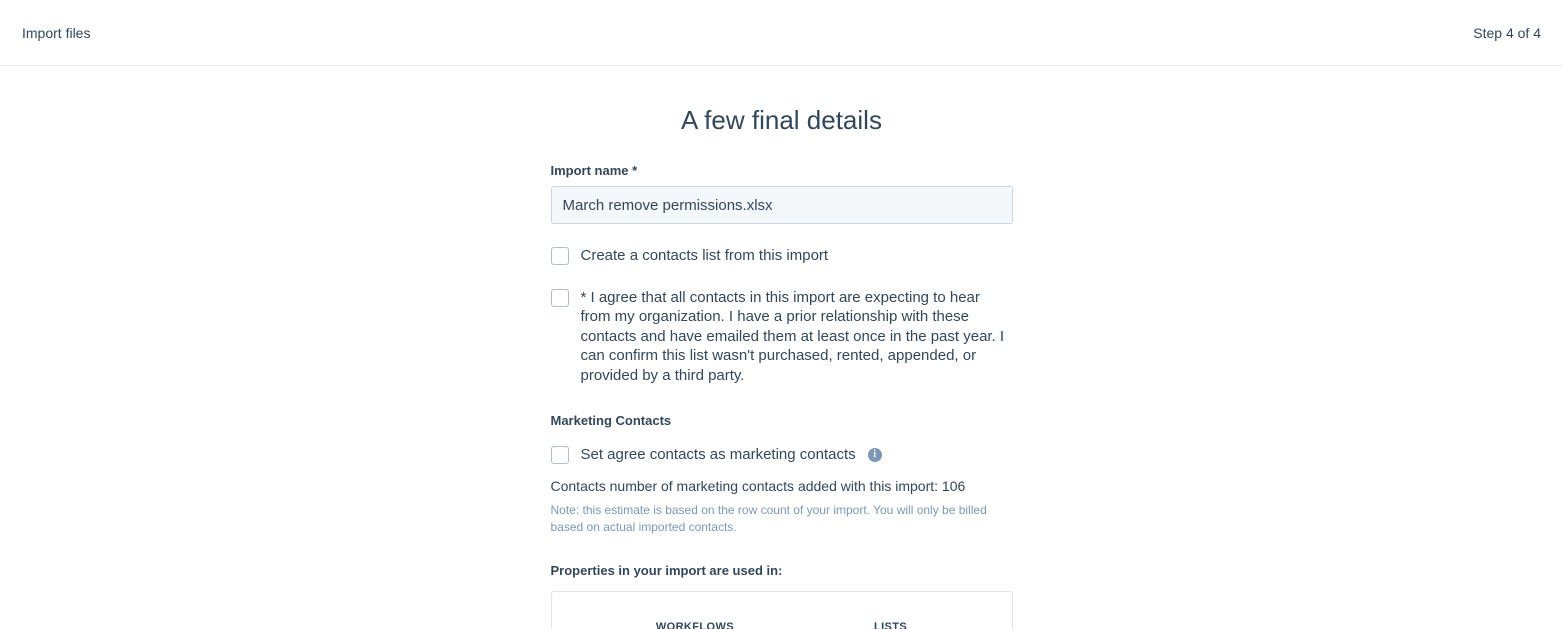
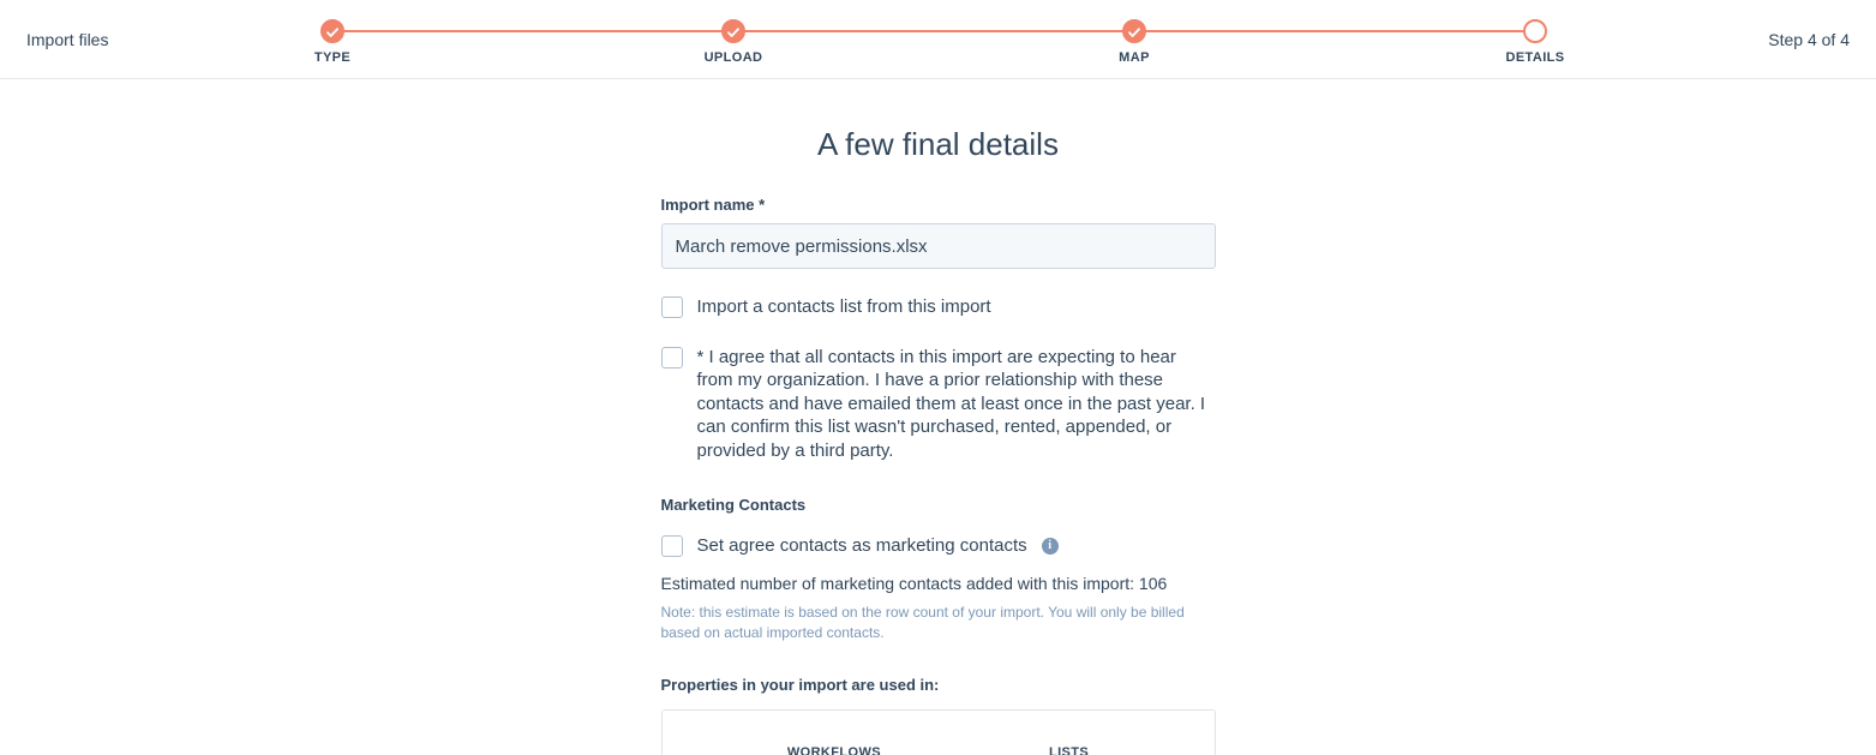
  Import files
+ TYPE
+ UPLOAD
+ MAP
+ DETAILS
  Step 4 of 4
  A few final details
  Import name *
  March remove permissions.xlsx
- Create a contacts list from this import
+ Import a contacts list from this import
  * I agree that all contacts in this import are expecting to hear from my organization. I have a prior relationship with these contacts and have emailed them at least once in the past year. I can confirm this list wasn't purchased, rented, appended, or provided by a third party.
  Marketing Contacts
  Set agree contacts as marketing contacts
  i
- Contacts number of marketing contacts added with this import: 106
+ Estimated number of marketing contacts added with this import: 106
  Note: this estimate is based on the row count of your import. You will only be billed based on actual imported contacts.
  Properties in your import are used in:
  WORKFLOWS
  LISTS
